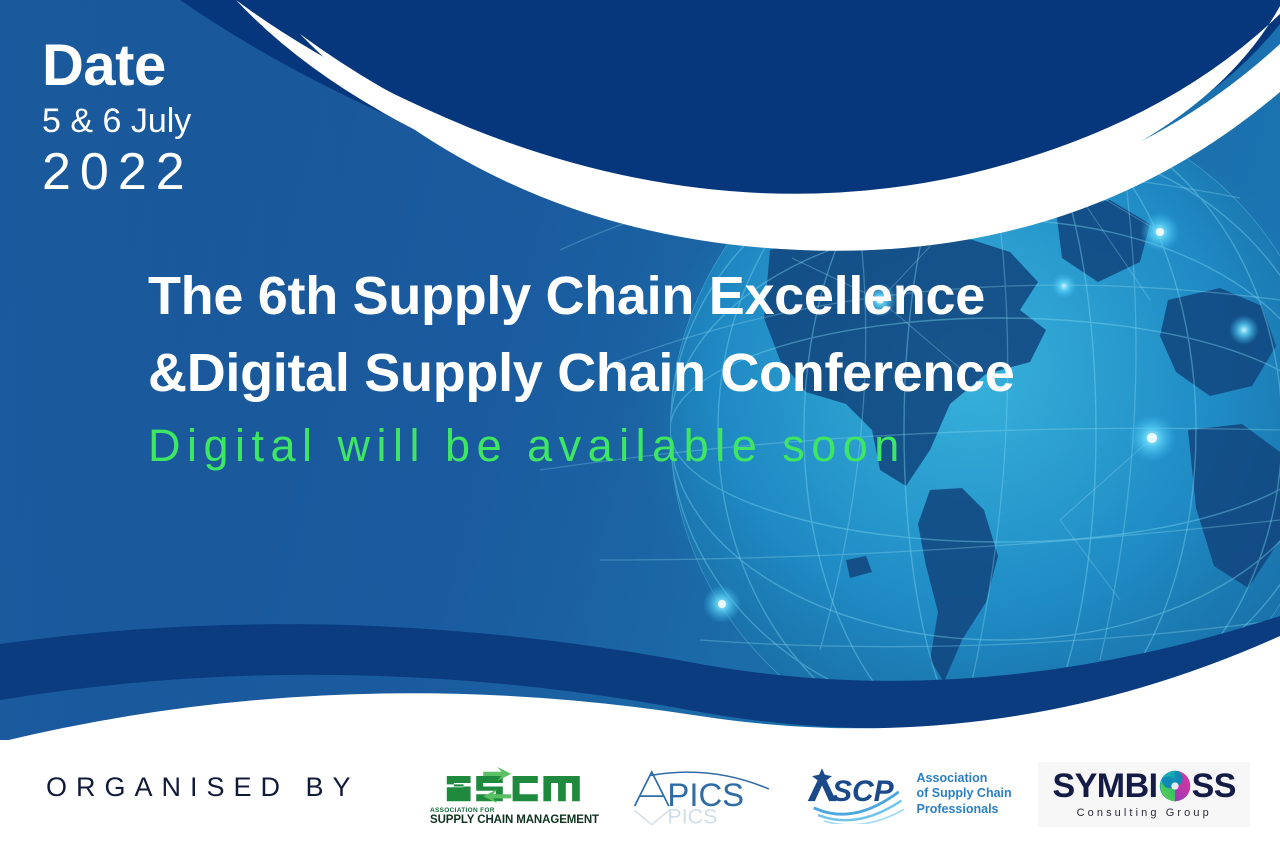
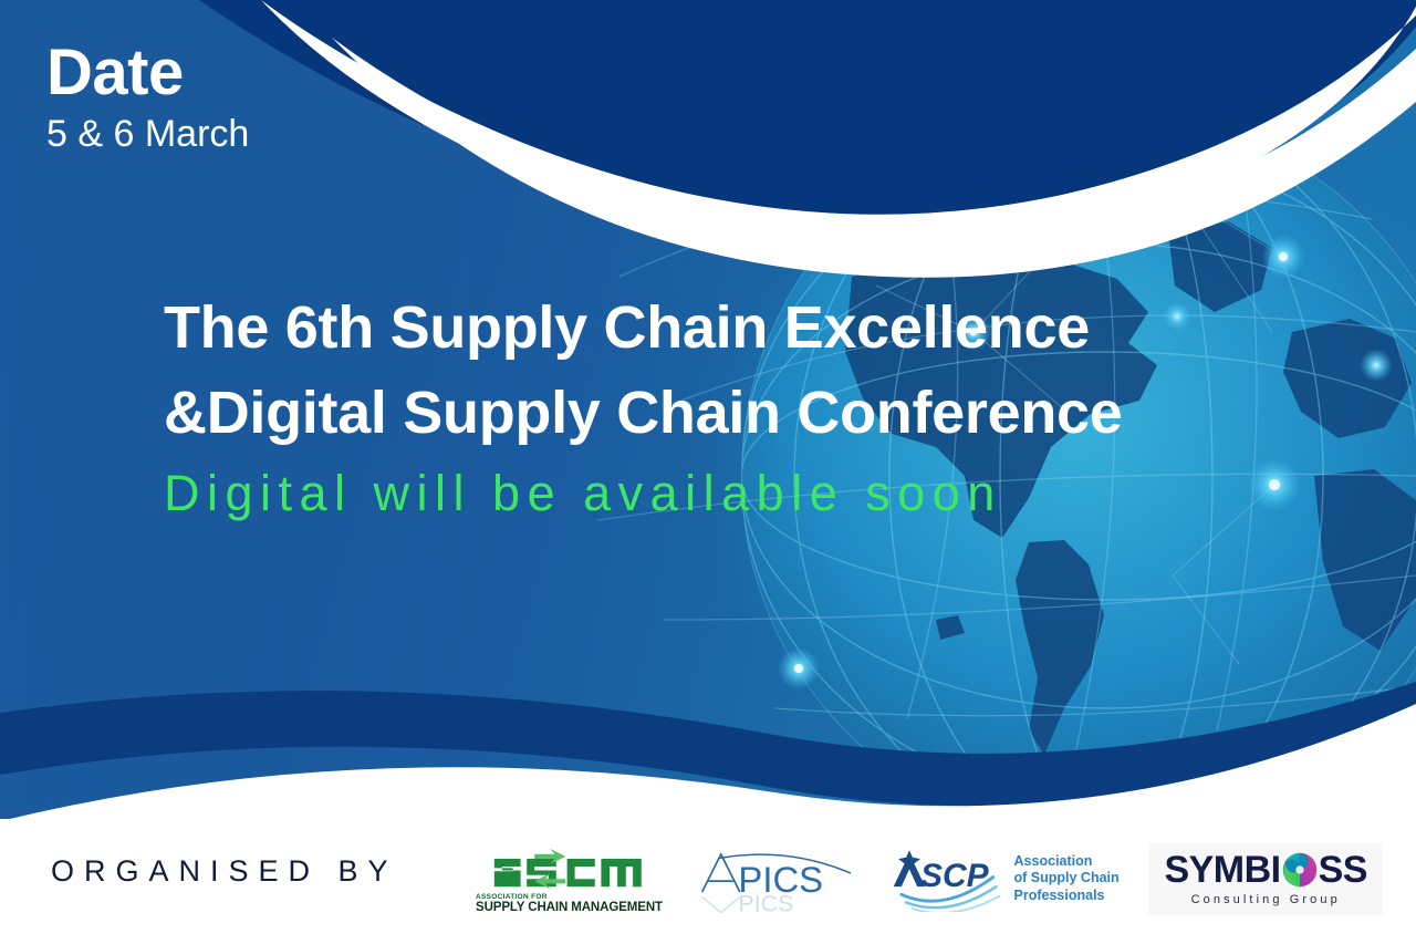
  Date
- 5 & 6 July
+ 5 & 6 March
- 2022
  The 6th Supply Chain Excellence
  &Digital Supply Chain Conference
  Digital will be available soon
  ORGANISED BY
  SUPPLY CHAIN MANAGEMENT
  PICS
  PICS
  SCP
  Association
  of Supply Chain
  Professionals
  SYMBI
  SS
  Consulting Group
